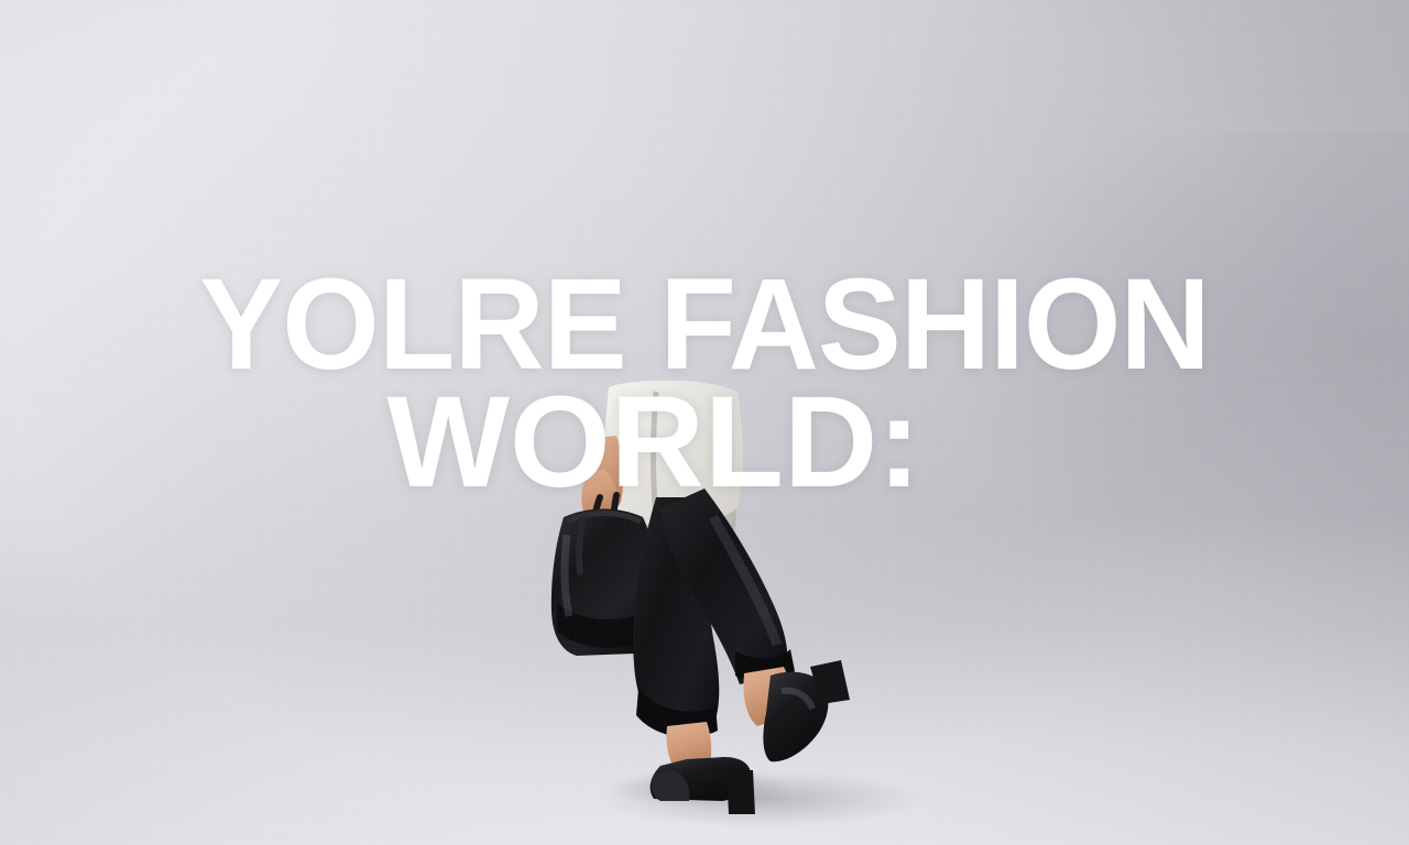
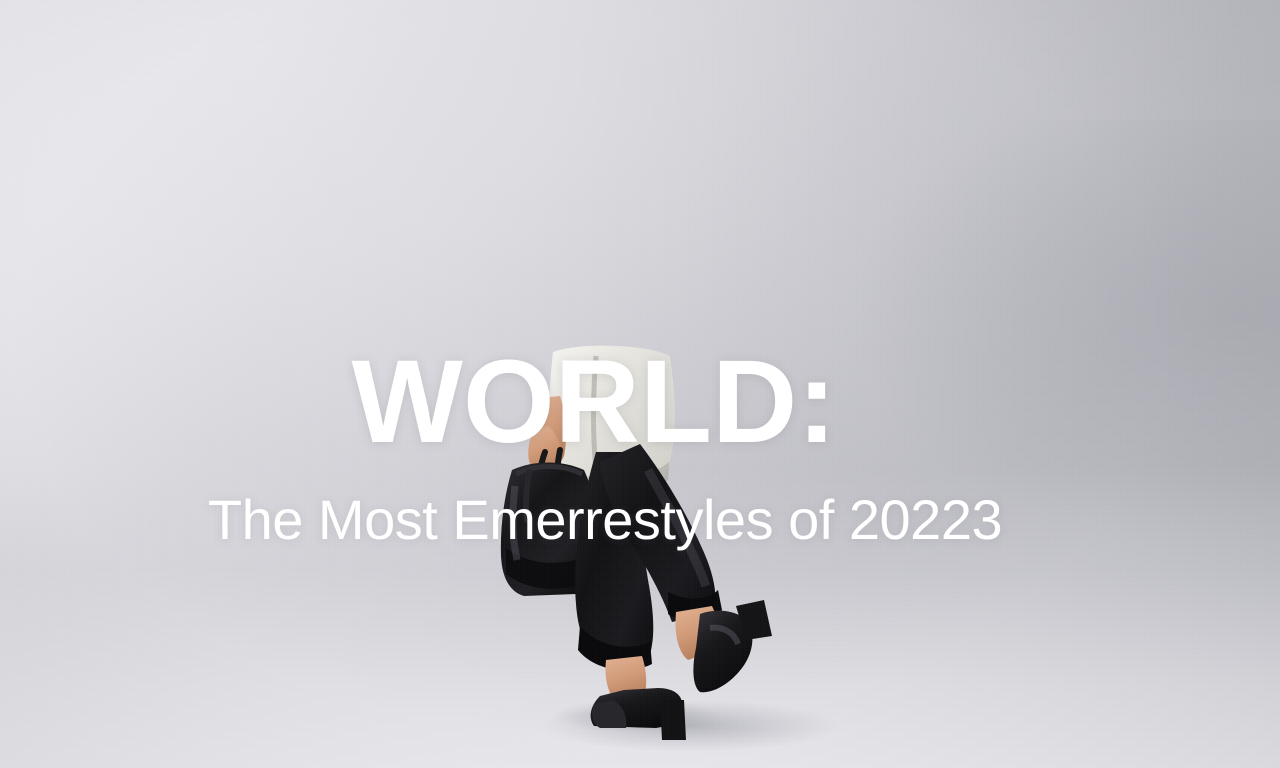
- YOLRE FASHION
  WORLD:
+ The Most Emerrestyles of 20223
